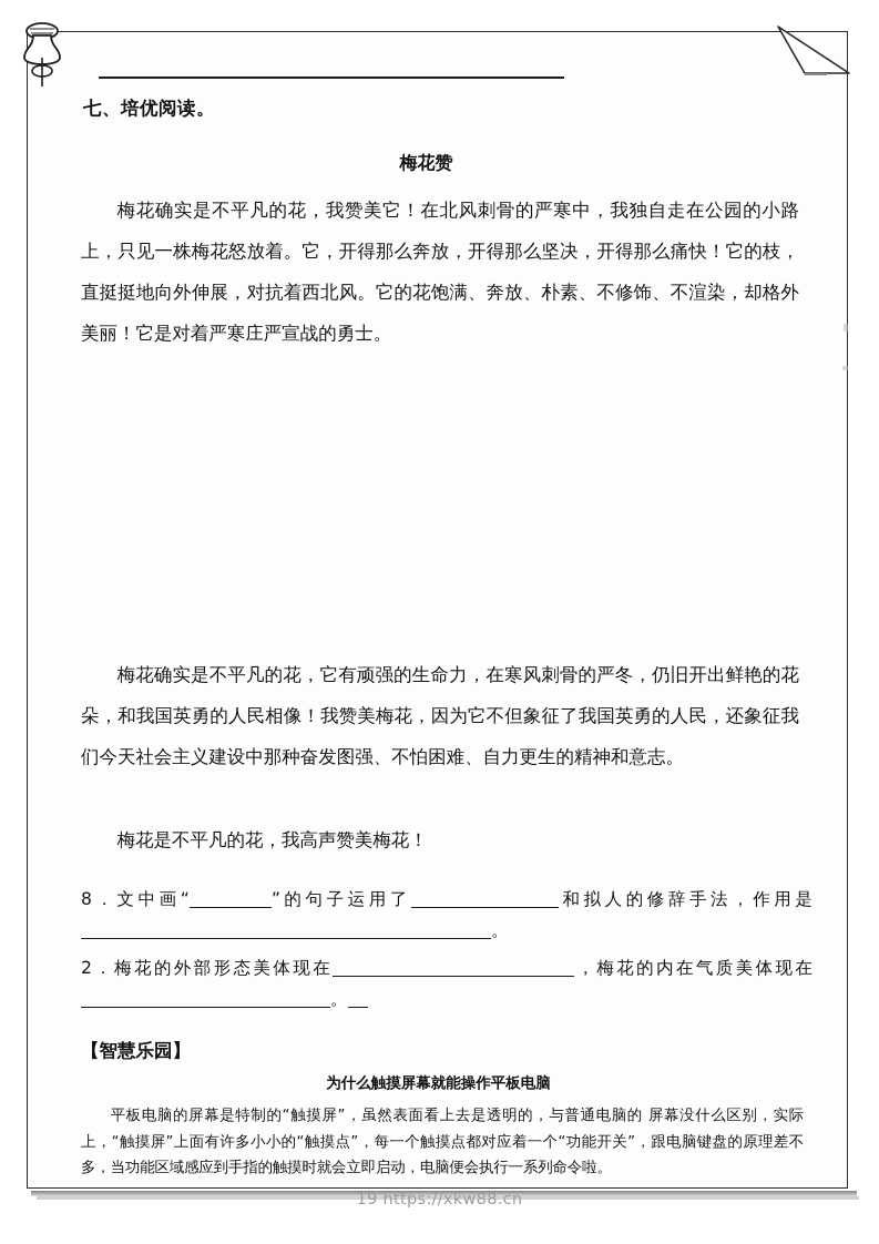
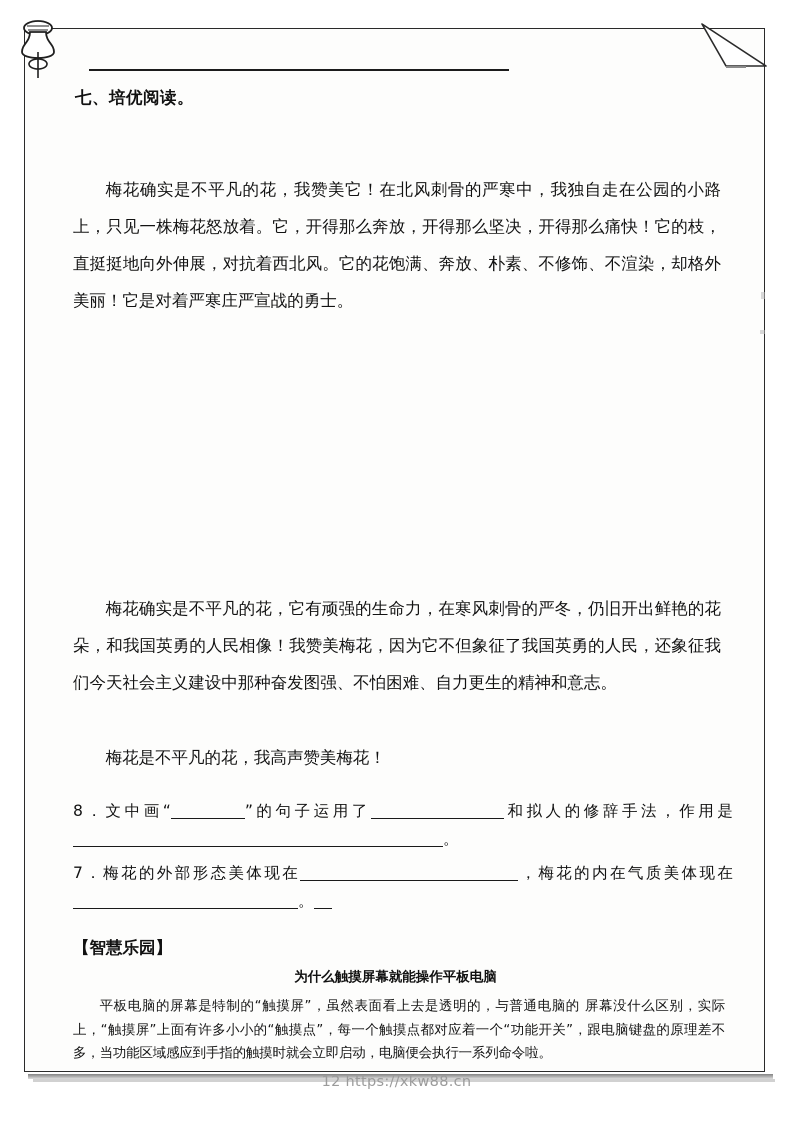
  七、培优阅读。
- 梅花赞
  梅花确实是不平凡的花，我赞美它！在北风刺骨的严寒中，我独自走在公园的小路上，只见一株梅花怒放着。它，开得那么奔放，开得那么坚决，开得那么痛快！它的枝，直挺挺地向外伸展，对抗着西北风。它的花饱满、奔放、朴素、不修饰、不渲染，却格外美丽！它是对着严寒庄严宣战的勇士。
  梅花确实是不平凡的花，它有顽强的生命力，在寒风刺骨的严冬，仍旧开出鲜艳的花朵，和我国英勇的人民相像！我赞美梅花，因为它不但象征了我国英勇的人民，还象征我们今天社会主义建设中那种奋发图强、不怕困难、自力更生的精神和意志。
  梅花是不平凡的花，我高声赞美梅花！
  8．文中画“ ”的句子运用了 和拟人的修辞手法，作用是。
- 2．梅花的外部形态美体现在 ，梅花的内在气质美体现在。
+ 7．梅花的外部形态美体现在 ，梅花的内在气质美体现在。
  【智慧乐园】
  为什么触摸屏幕就能操作平板电脑
  平板电脑的屏幕是特制的“触摸屏”，虽然表面看上去是透明的，与普通电脑的 屏幕没什么区别，实际上，“触摸屏”上面有许多小小的“触摸点”，每一个触摸点都对应着一个“功能开关”，跟电脑键盘的原理差不多，当功能区域感应到手指的触摸时就会立即启动，电脑便会执行一系列命令啦。
- 19 https://xkw88.cn
+ 12 https://xkw88.cn
